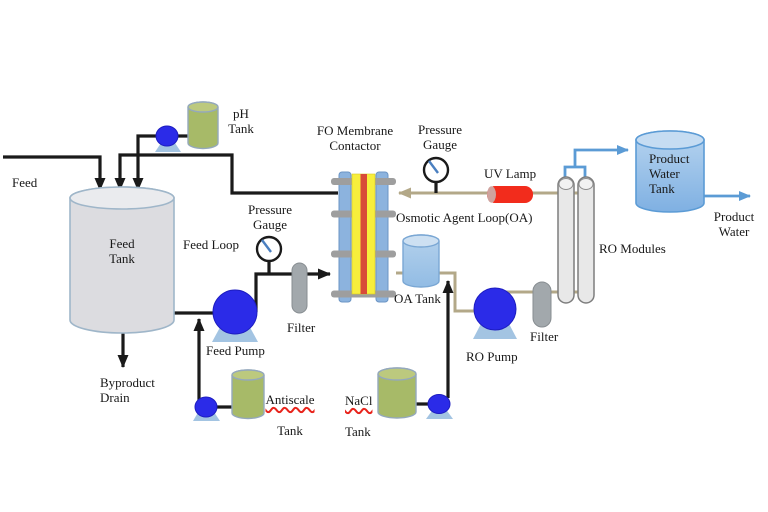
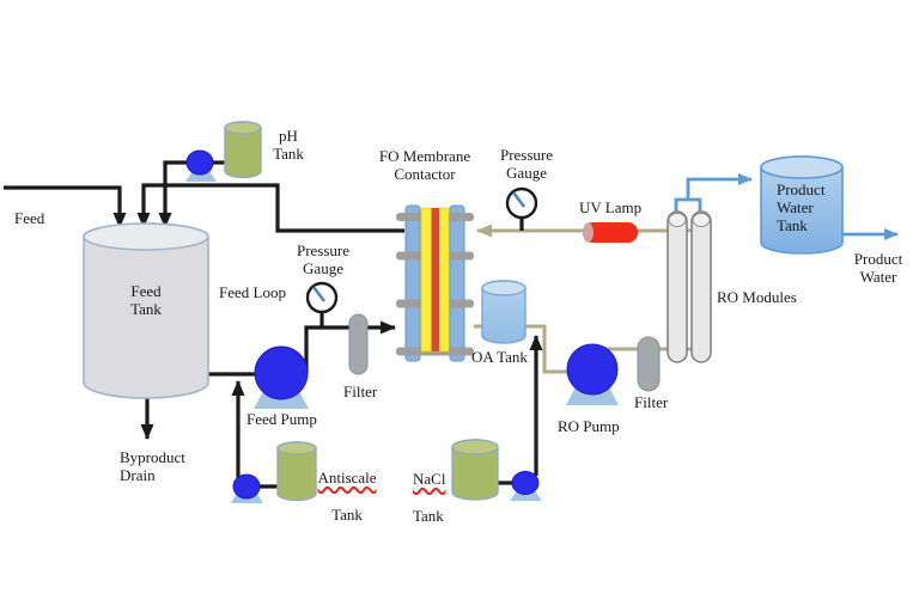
  Feed
  Feed
  Tank
  pH
  Tank
  FO Membrane
  Contactor
  Pressure
  Gauge
  UV Lamp
- Osmotic Agent Loop(OA)
  Product
  Water
  Tank
  Product
  Water
  RO Modules
  Pressure
  Gauge
  Feed Loop
  Filter
  Feed Pump
  OA Tank
  RO Pump
  Filter
  Byproduct
  Drain
  Antiscale
  Tank
  NaCl
  Tank
